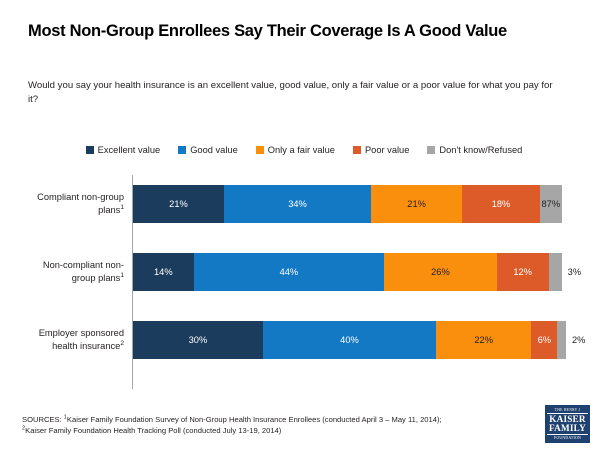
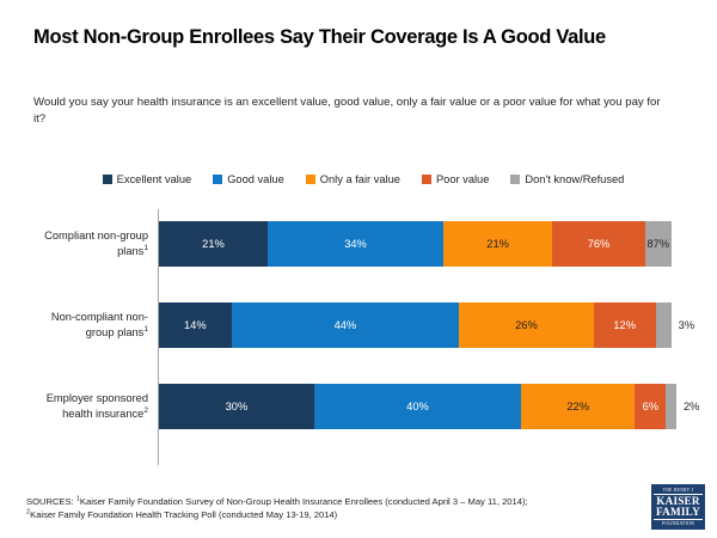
  Most Non-Group Enrollees Say Their Coverage Is A Good Value
  Would you say your health insurance is an excellent value, good value, only a fair value or a poor value for what you pay for it?
  Excellent value
  Good value
  Only a fair value
  Poor value
  Don't know/Refused
  Compliant non-group
  plans
  21%
  34%
  21%
- 18%
+ 76%
  87%
  Non-compliant non-
  group plans
  14%
  44%
  26%
  12%
  3%
  Employer sponsored
  health insurance
  30%
  40%
  22%
  6%
  2%
  SOURCES: Kaiser Family Foundation Survey of Non-Group Health Insurance Enrollees (conducted April 3 – May 11, 2014);
- Kaiser Family Foundation Health Tracking Poll (conducted July 13-19, 2014)
+ Kaiser Family Foundation Health Tracking Poll (conducted May 13-19, 2014)
  KAISER
  FAMILY
